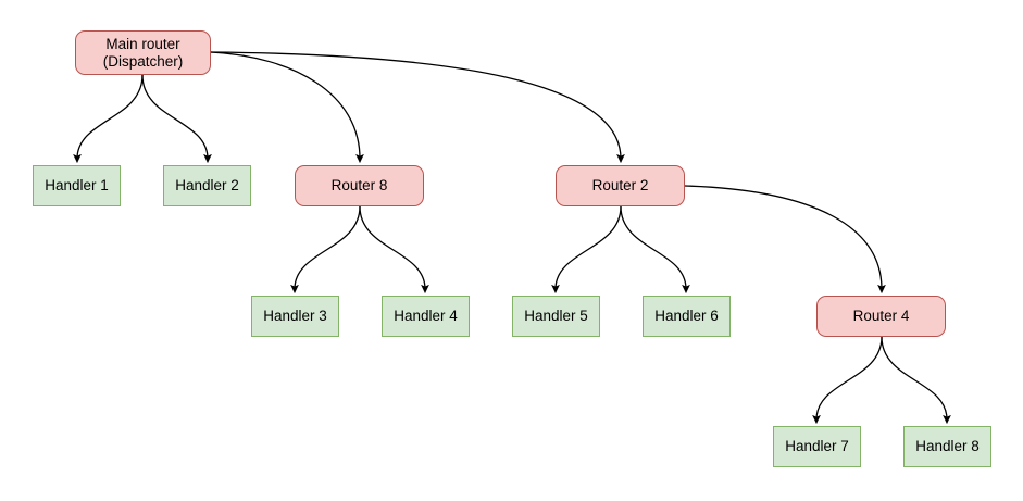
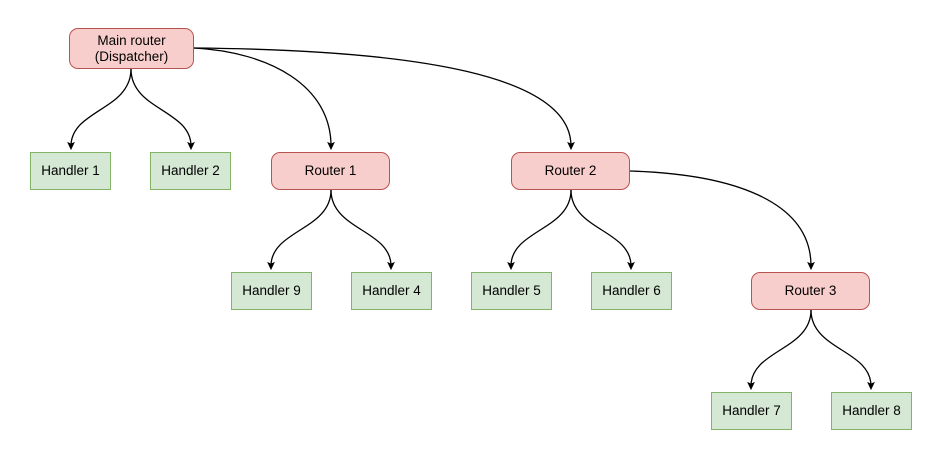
  Main router
  (Dispatcher)
  Handler 1
  Handler 2
- Router 8
+ Router 1
  Router 2
- Handler 3
+ Handler 9
  Handler 4
  Handler 5
  Handler 6
- Router 4
+ Router 3
  Handler 7
  Handler 8
